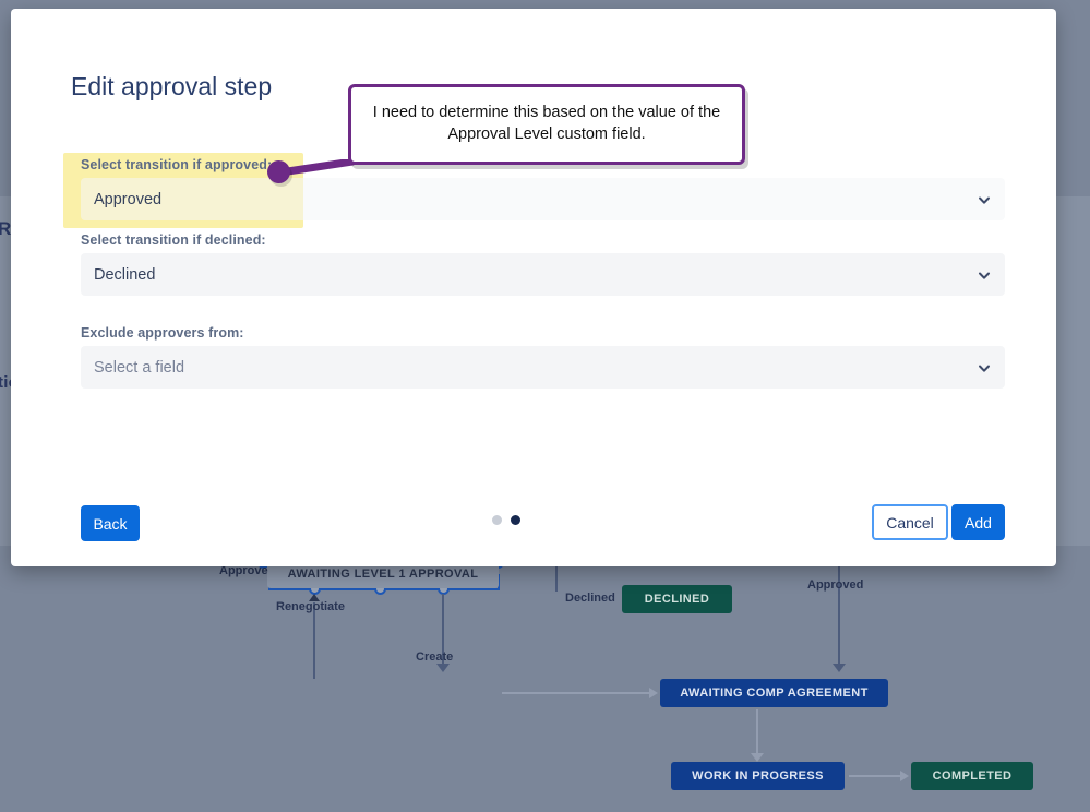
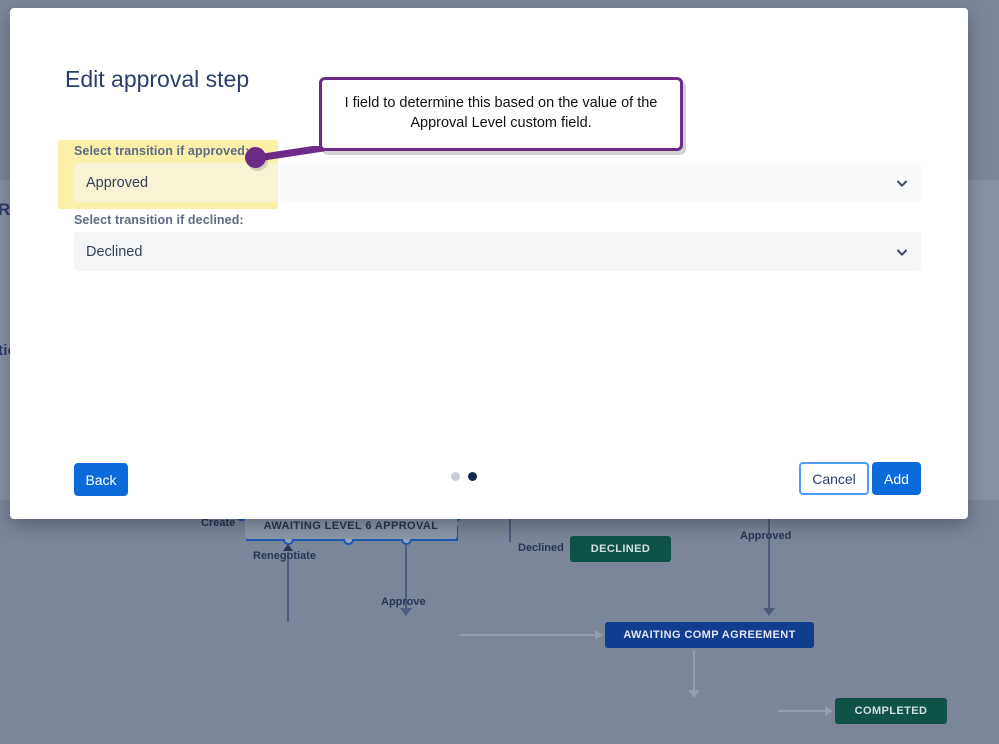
- AWAITING LEVEL 1 APPROVAL
+ AWAITING LEVEL 6 APPROVAL
  DECLINED
  AWAITING COMP AGREEMENT
- WORK IN PROGRESS
  COMPLETED
- Approve
+ Create
  Renegotiate
- Create
+ Approve
  Declined
  Approved
  Edit approval step
  Select transition if approved
  Approved
  Select transition if declined:
  Declined
- Exclude approvers from:
- Select a field
  Back
  Cancel
  Add
- I need to determine this based on the value of the Approval Level custom field.
+ I field to determine this based on the value of the Approval Level custom field.
